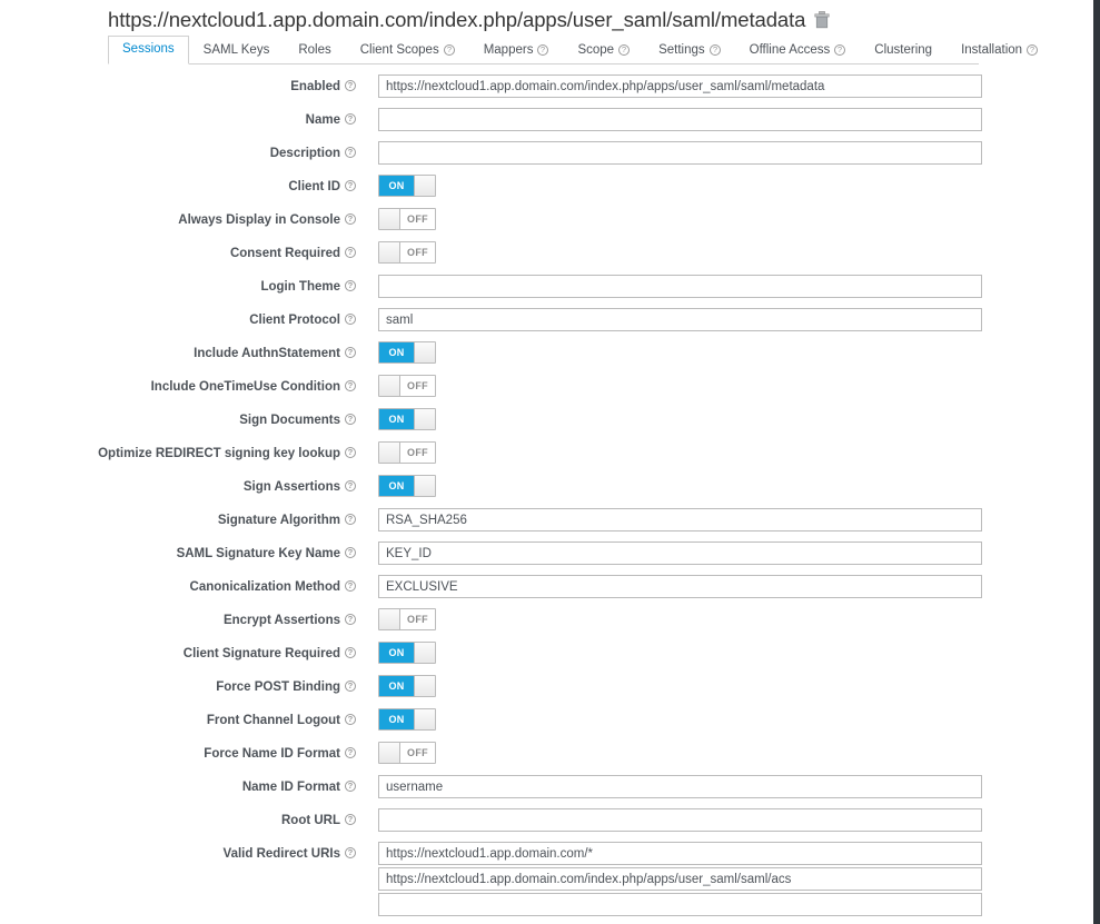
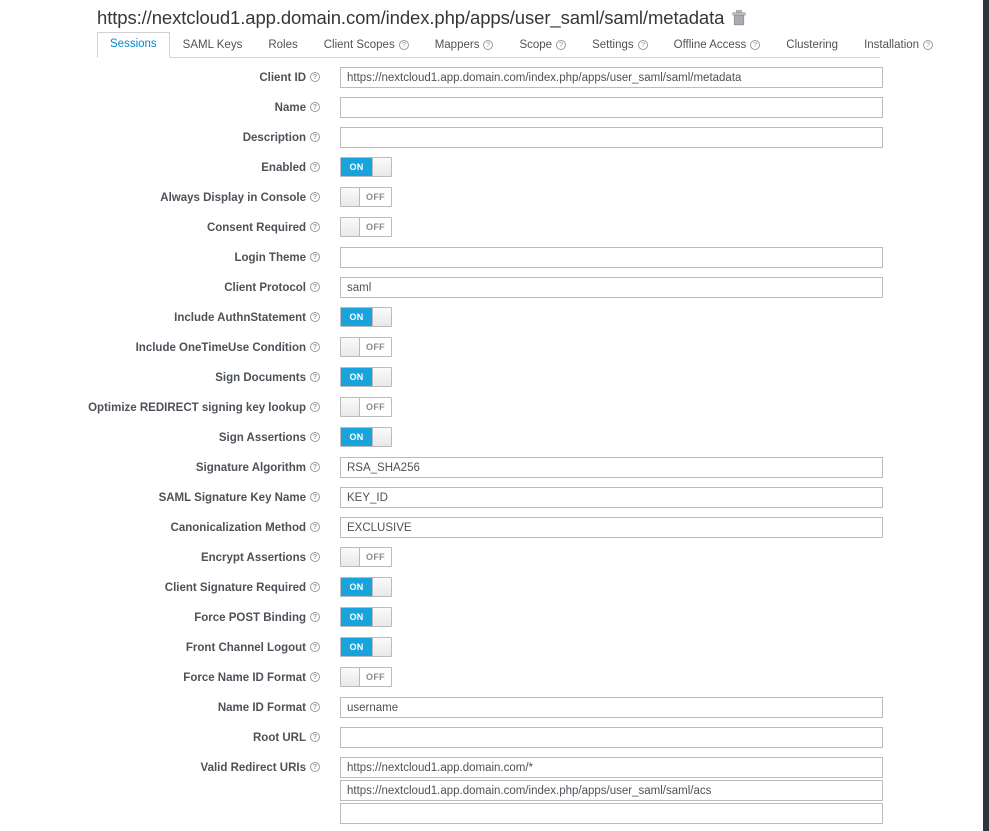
  https://nextcloud1.app.domain.com/index.php/apps/user_saml/saml/metadata
  Sessions
  SAML Keys
  Roles
  Client Scopes
  Mappers
  Scope
  Settings
  Offline Access
  Clustering
  Installation
- Enabled
+ Client ID
  https://nextcloud1.app.domain.com/index.php/apps/user_saml/saml/metadata
  Name
  Description
- Client ID
+ Enabled
  ON
  Always Display in Console
  OFF
  Consent Required
  OFF
  Login Theme
  Client Protocol
  saml
  Include AuthnStatement
  ON
  Include OneTimeUse Condition
  OFF
  Sign Documents
  ON
  Optimize REDIRECT signing key lookup
  OFF
  Sign Assertions
  ON
  Signature Algorithm
  RSA_SHA256
  SAML Signature Key Name
  KEY_ID
  Canonicalization Method
  EXCLUSIVE
  Encrypt Assertions
  OFF
  Client Signature Required
  ON
  Force POST Binding
  ON
  Front Channel Logout
  ON
  Force Name ID Format
  OFF
  Name ID Format
  username
  Root URL
  Valid Redirect URIs
  https://nextcloud1.app.domain.com/*
  https://nextcloud1.app.domain.com/index.php/apps/user_saml/saml/acs
